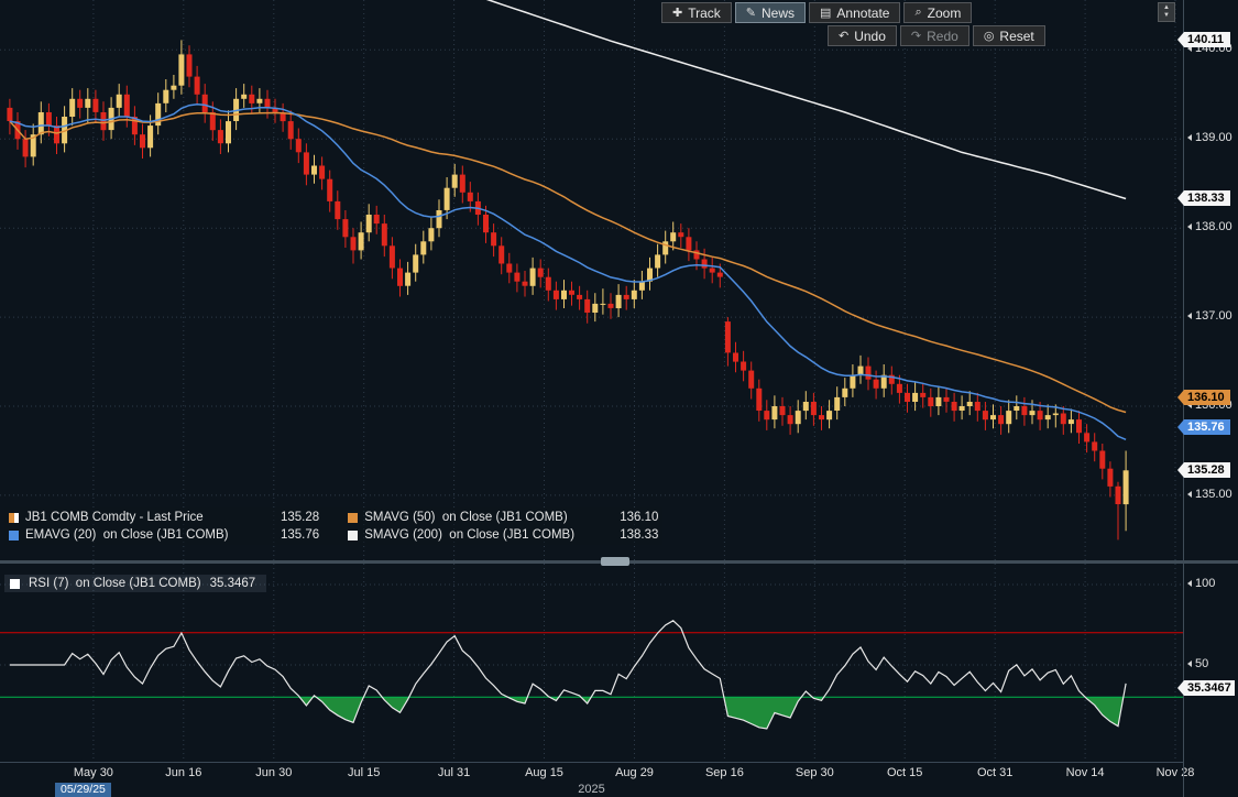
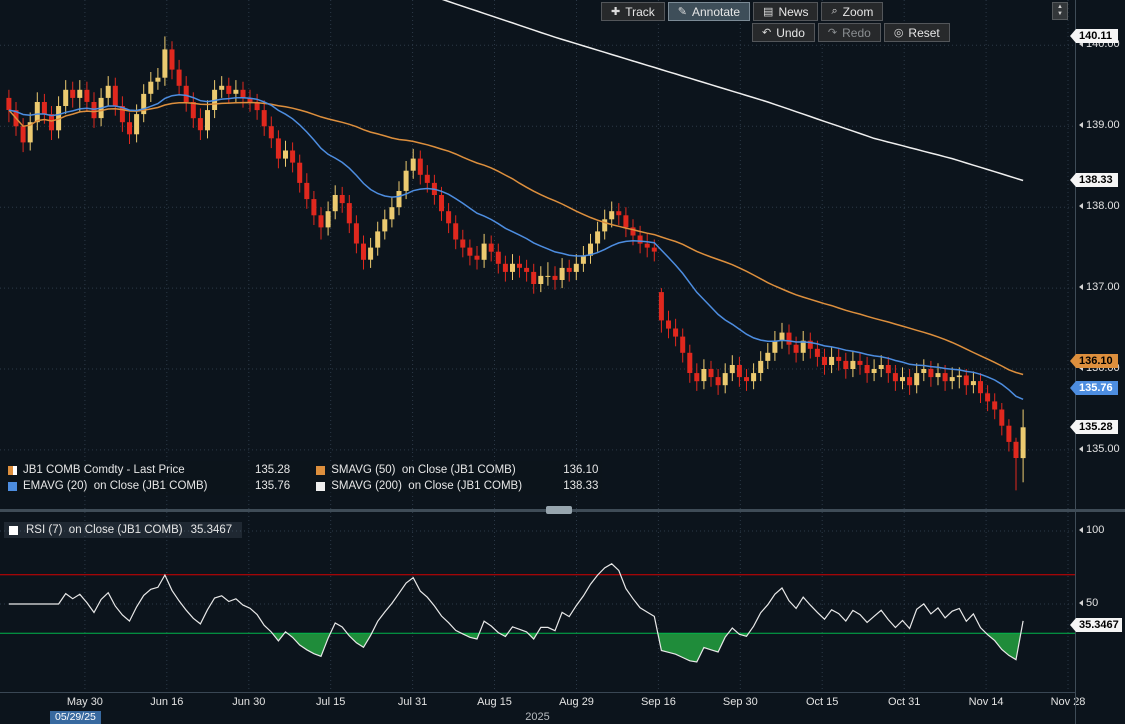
  JB1 COMB Comdty - Last Price
  135.28
  SMAVG (50) on Close (JB1 COMB)
  136.10
  EMAVG (20) on Close (JB1 COMB)
  135.76
  SMAVG (200) on Close (JB1 COMB)
  138.33
  ✚
  Track
  ✎
- News
+ Annotate
  ▤
- Annotate
+ News
  ⌕
  Zoom
  ↶
  Undo
  ↷
  Redo
  ◎
  Reset
  RSI (7) on Close (JB1 COMB)
  35.3467
  140.00
  139.00
  138.00
  137.00
  136.00
  135.00
  100
  50
  140.11
  138.33
  136.10
  135.76
  135.28
  35.3467
  May 30
  Jun 16
  Jun 30
  Jul 15
  Jul 31
  Aug 15
  Aug 29
  Sep 16
  Sep 30
  Oct 15
  Oct 31
  Nov 14
  Nov 28
  2025
  05/29/25
